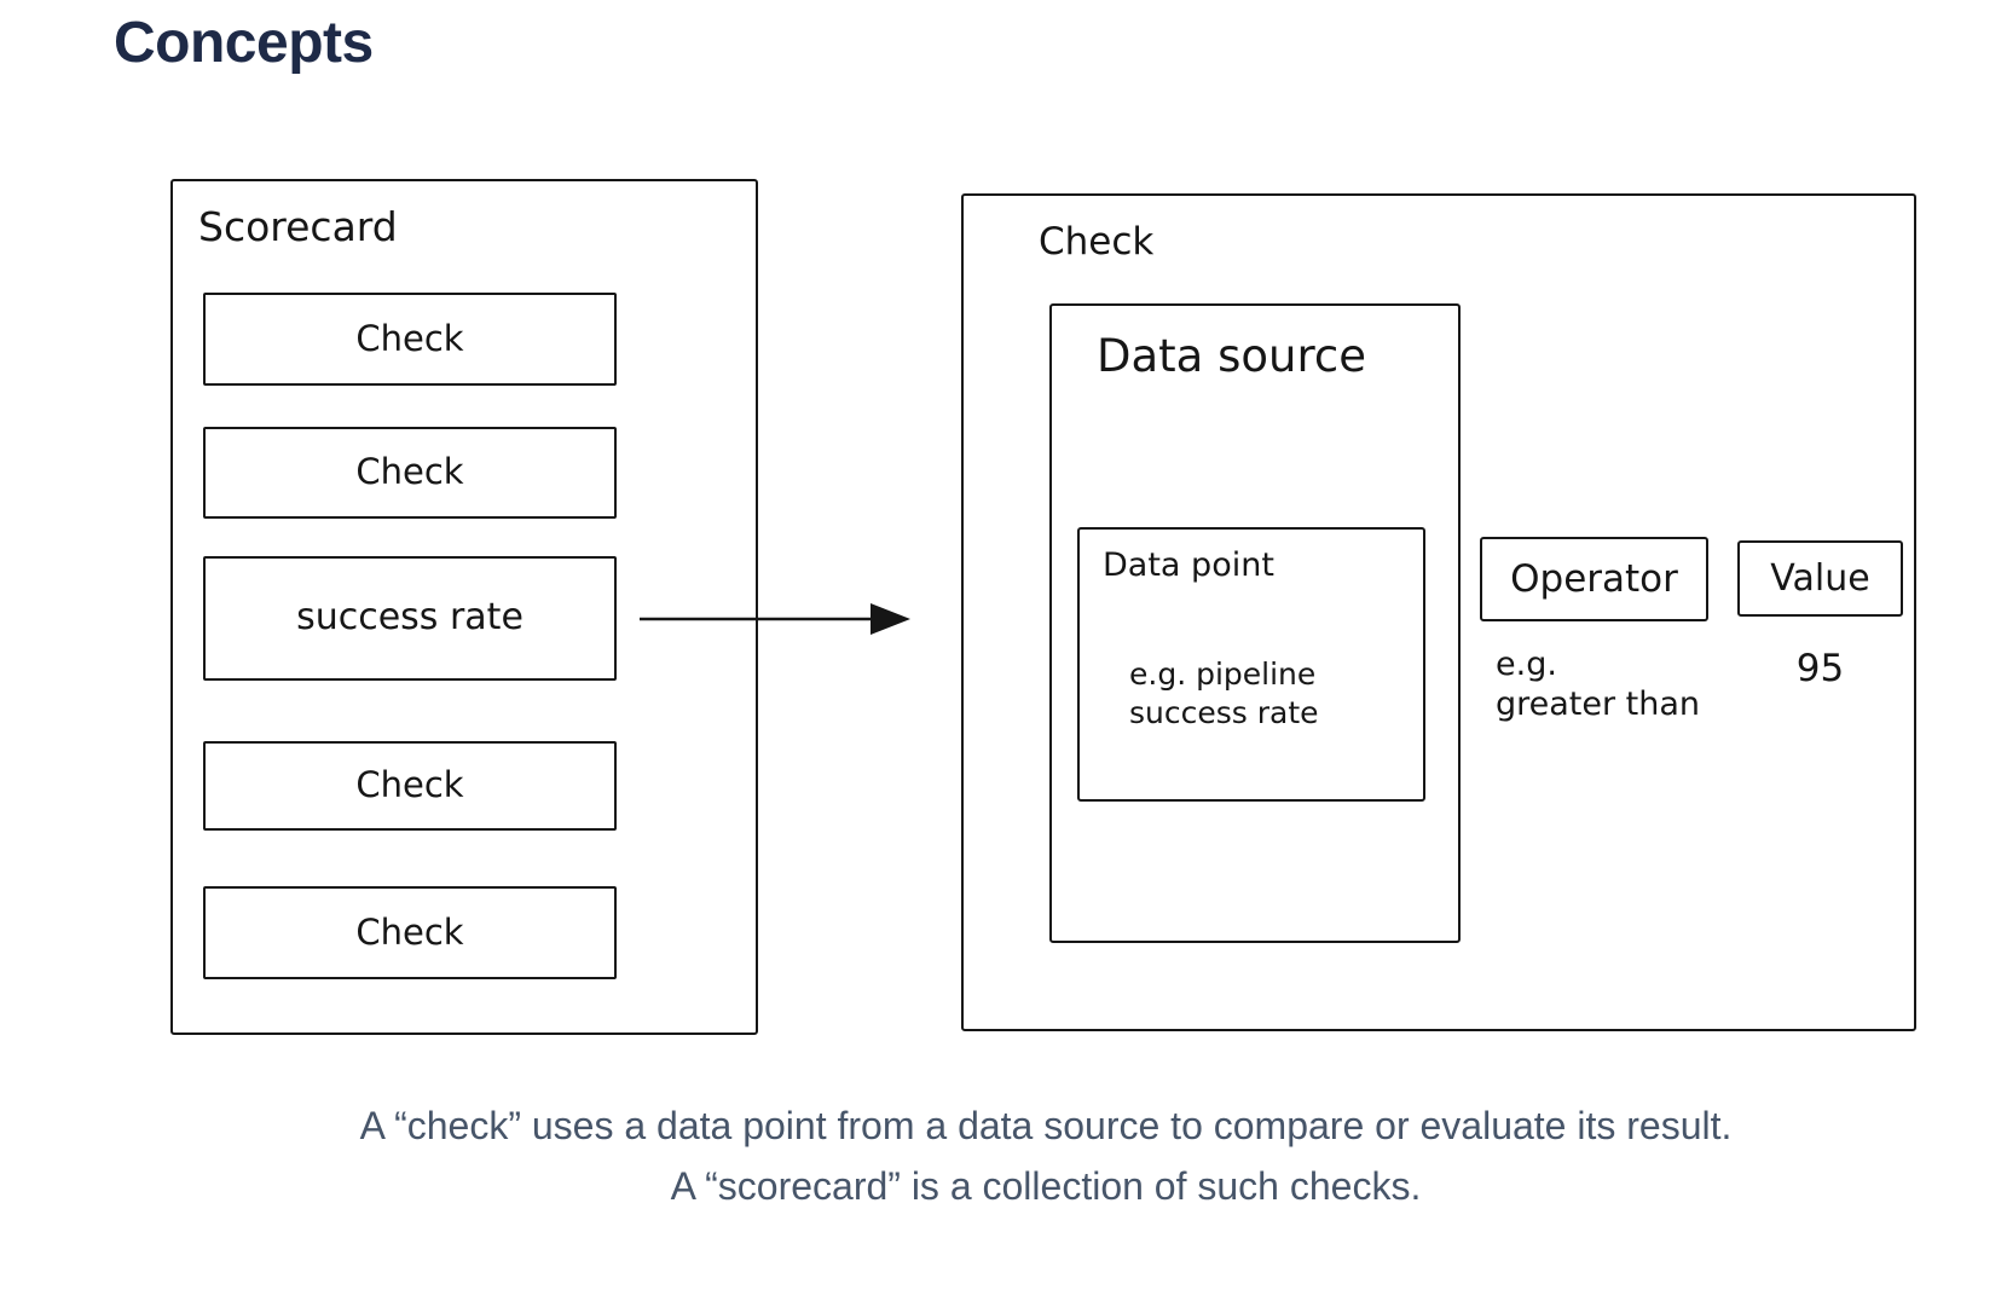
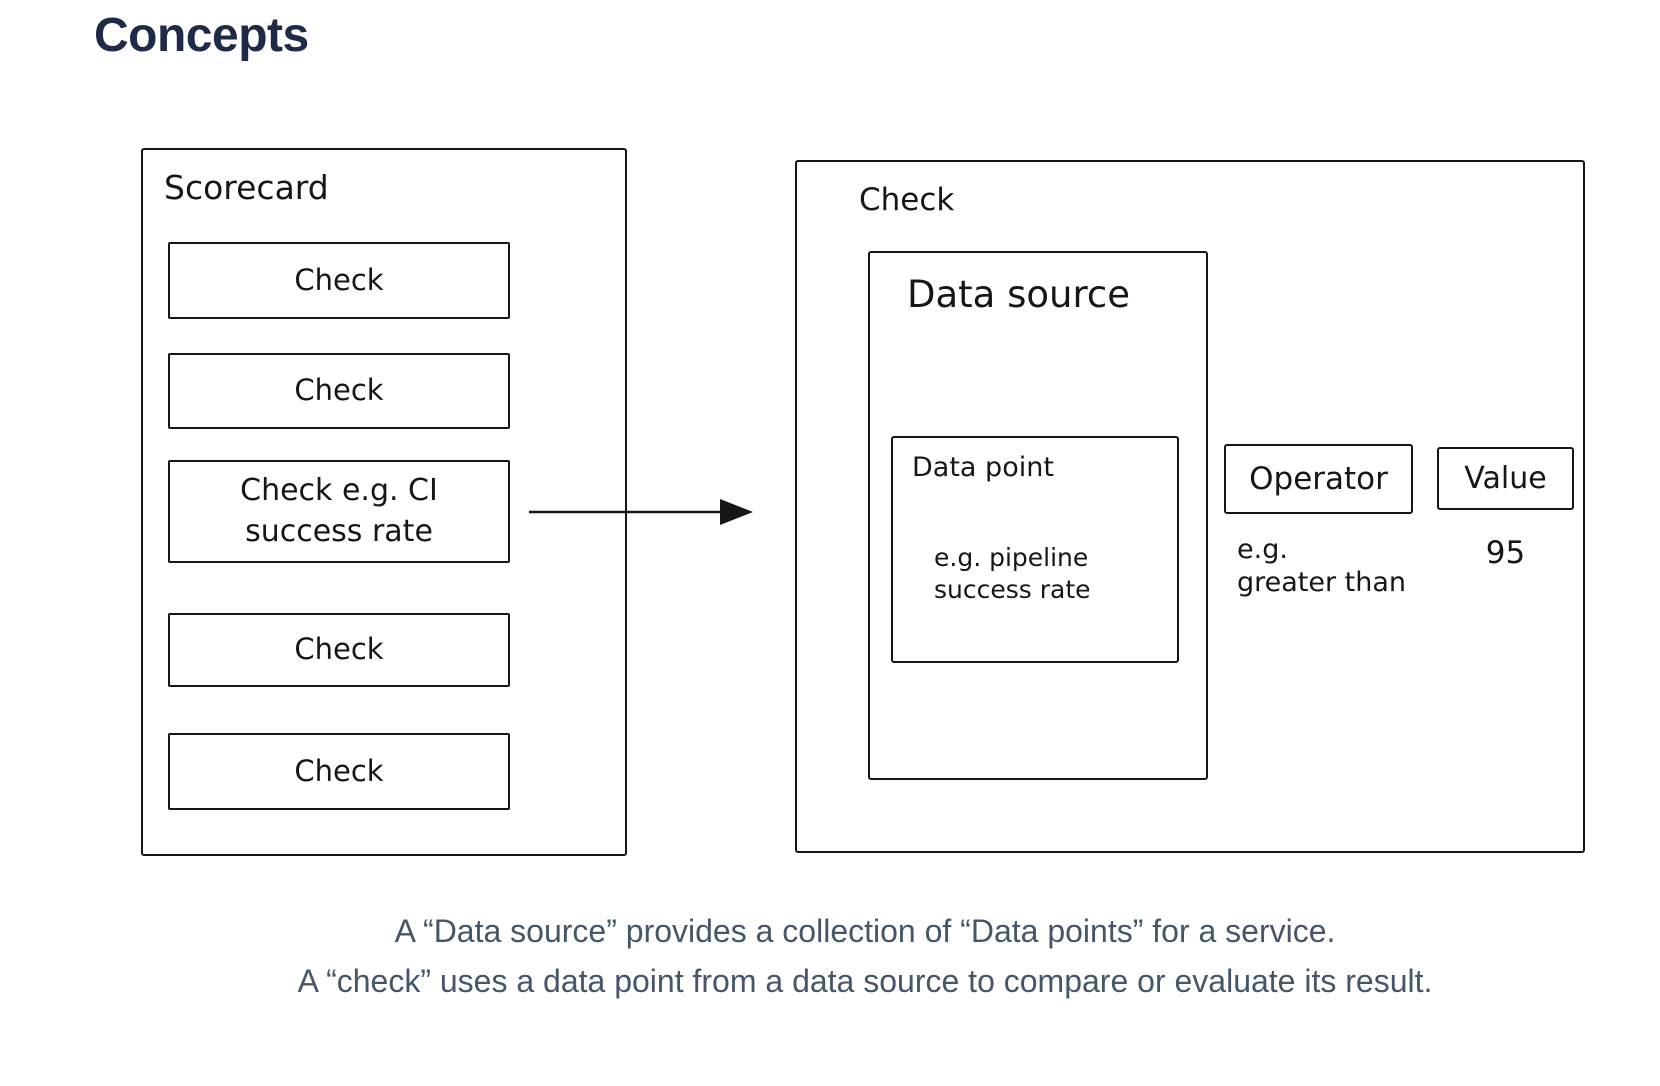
  Concepts
  Scorecard
  Check
  Check
+ Check e.g. CI
  success rate
  Check
  Check
  Check
  Data source
  Data point
  e.g. pipeline
  success rate
  Operator
  e.g.
  greater than
  Value
  95
+ A “Data source” provides a collection of “Data points” for a service.
  A “check” uses a data point from a data source to compare or evaluate its result.
- A “scorecard” is a collection of such checks.
